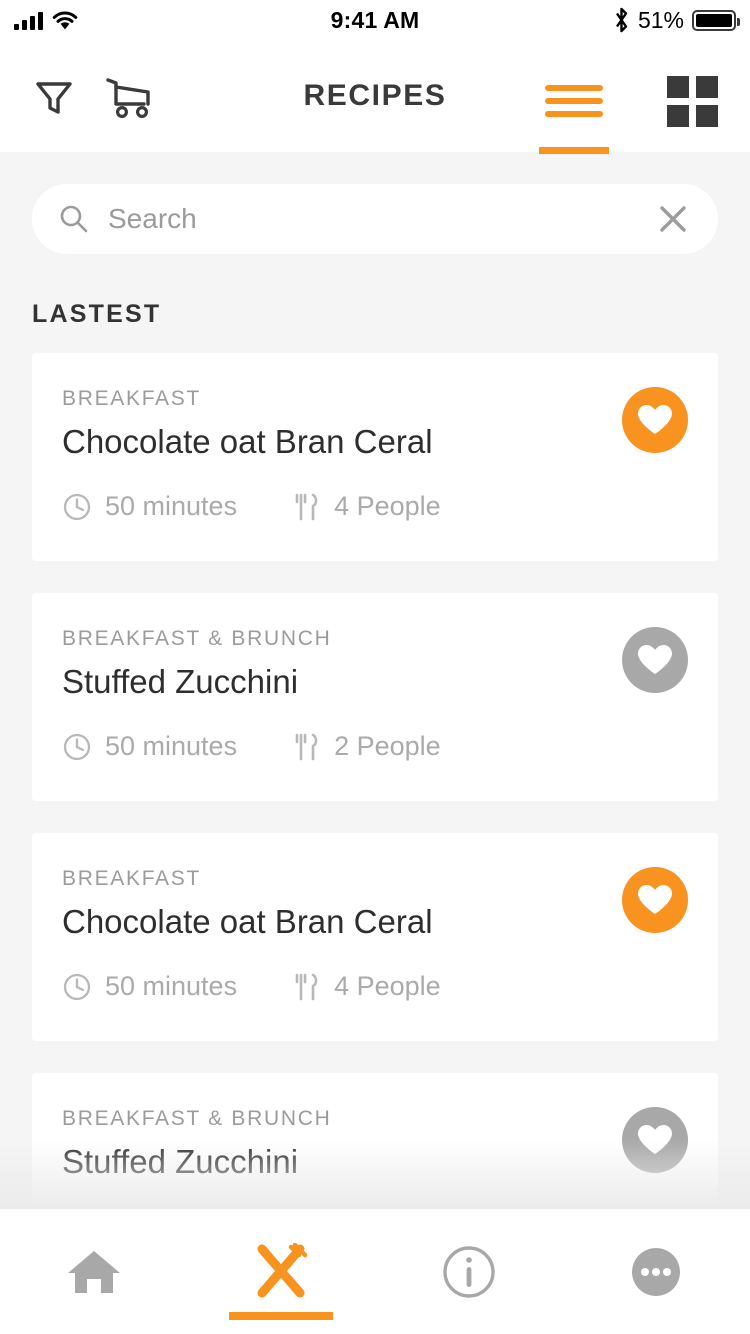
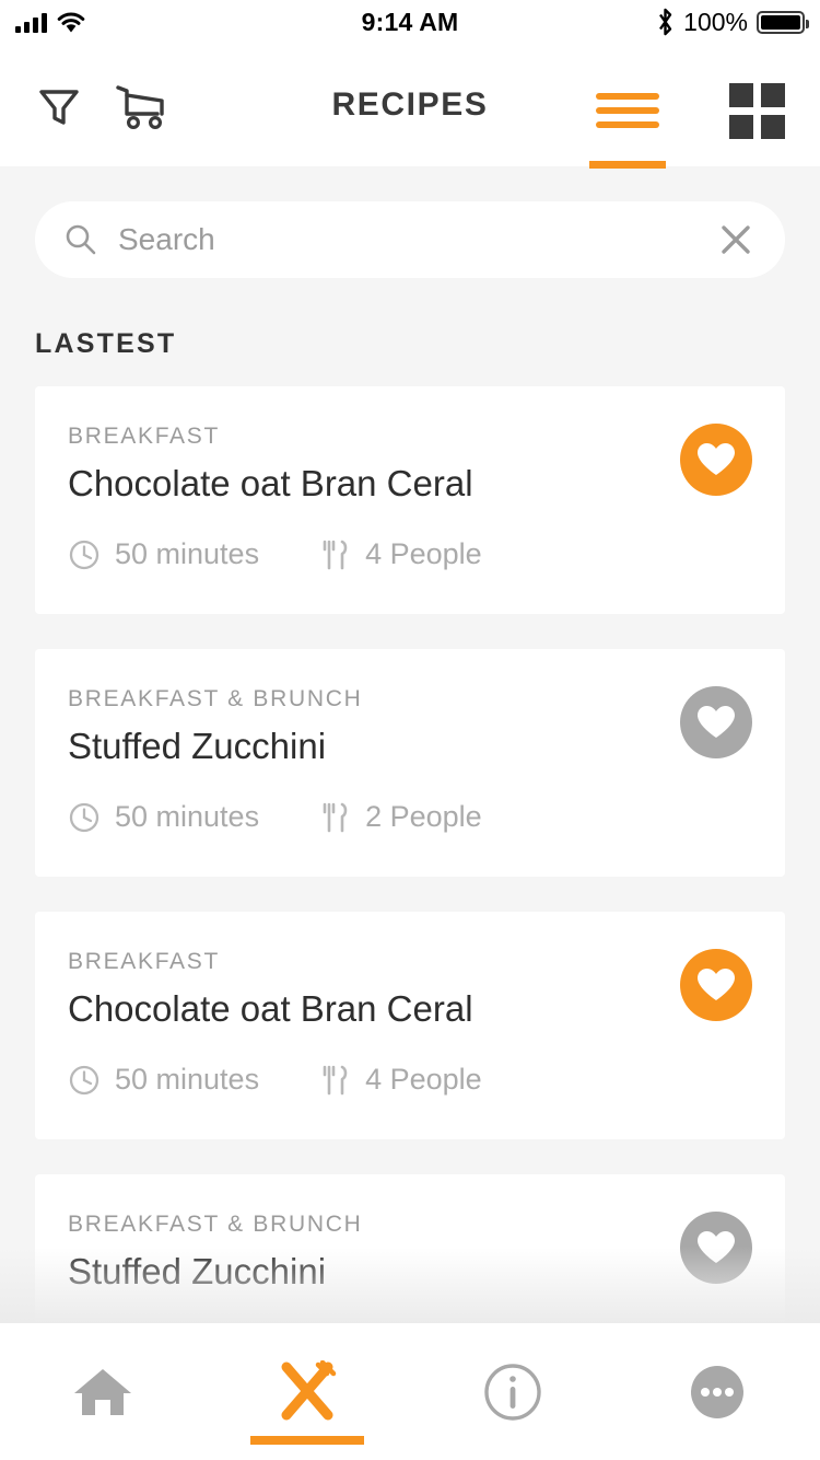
- 9:41 AM
+ 9:14 AM
- 51%
+ 100%
  RECIPES
  Search
  LASTEST
  BREAKFAST
  Chocolate oat Bran Ceral
  50 minutes
  4 People
  BREAKFAST & BRUNCH
  Stuffed Zucchini
  50 minutes
  2 People
  BREAKFAST
  Chocolate oat Bran Ceral
  50 minutes
  4 People
  BREAKFAST & BRUNCH
